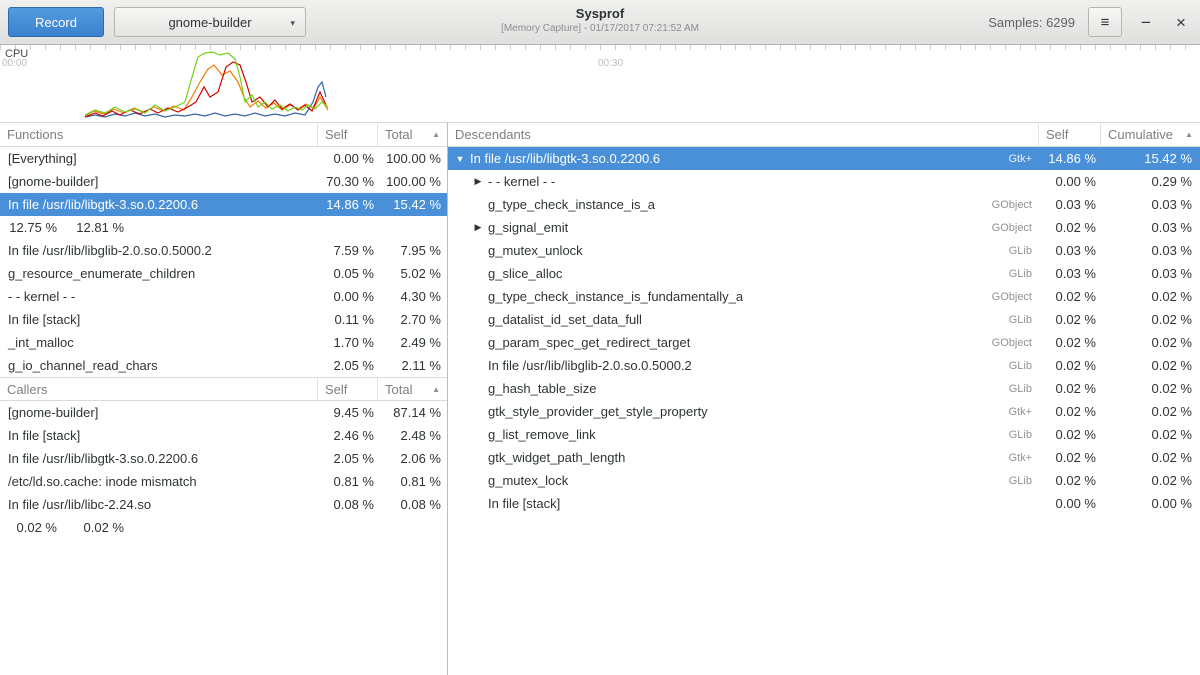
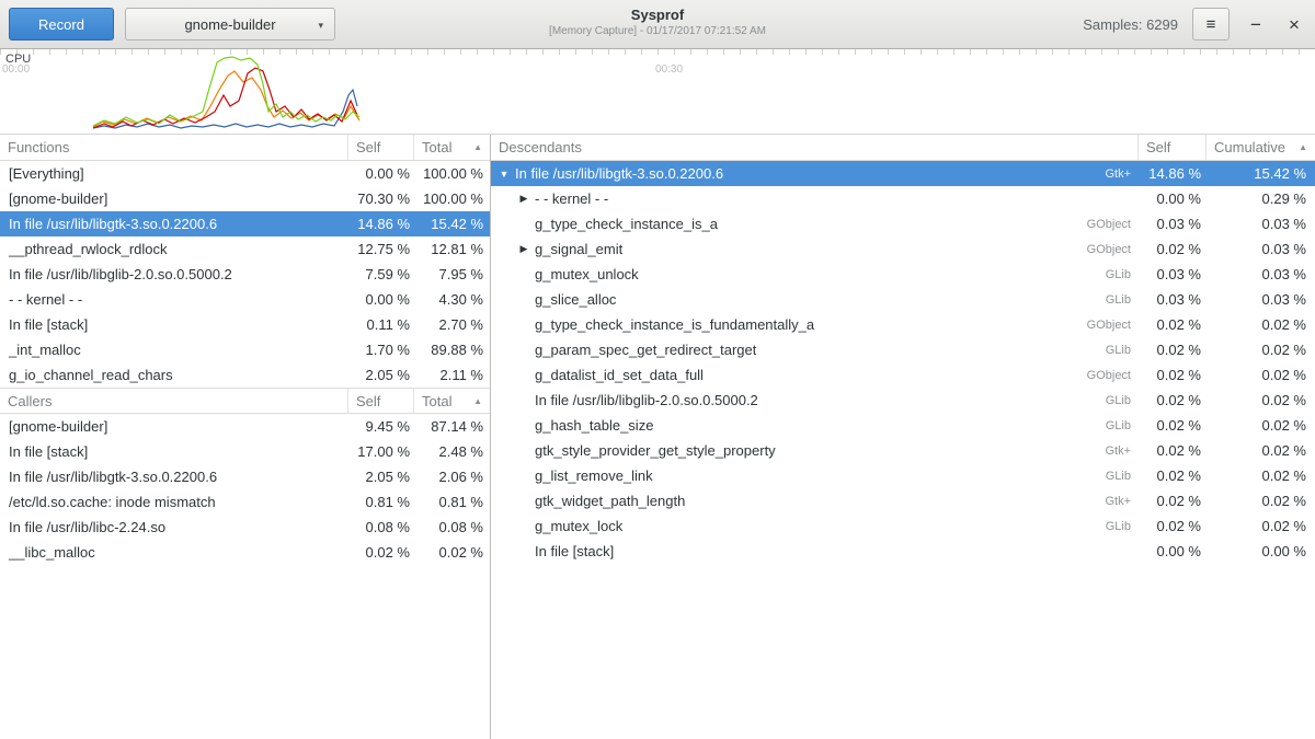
  Record
  gnome-builder
  ▾
  Sysprof
  [Memory Capture] - 01/17/2017 07:21:52 AM
  Samples: 6299
  ≡
  −
  ×
  CPU
  00:00
  00:30
  Functions
  Self
  Total
  ▲
  [Everything]
  0.00 %
  100.00 %
  [gnome-builder]
  70.30 %
  100.00 %
  In file /usr/lib/libgtk-3.so.0.2200.6
  14.86 %
  15.42 %
+ __pthread_rwlock_rdlock
  12.75 %
  12.81 %
  In file /usr/lib/libglib-2.0.so.0.5000.2
  7.59 %
  7.95 %
- g_resource_enumerate_children
- 0.05 %
- 5.02 %
  - - kernel - -
  0.00 %
  4.30 %
  In file [stack]
  0.11 %
  2.70 %
  _int_malloc
  1.70 %
- 2.49 %
+ 89.88 %
  g_io_channel_read_chars
  2.05 %
  2.11 %
  Callers
  Self
  Total
  ▲
  [gnome-builder]
  9.45 %
  87.14 %
  In file [stack]
- 2.46 %
+ 17.00 %
  2.48 %
  In file /usr/lib/libgtk-3.so.0.2200.6
  2.05 %
  2.06 %
  /etc/ld.so.cache: inode mismatch
  0.81 %
  0.81 %
  In file /usr/lib/libc-2.24.so
  0.08 %
  0.08 %
+ __libc_malloc
  0.02 %
  0.02 %
  Descendants
  Self
  Cumulative
  ▲
  ▼
  In file /usr/lib/libgtk-3.so.0.2200.6
  Gtk+
  14.86 %
  15.42 %
  ▶
  - - kernel - -
  0.00 %
  0.29 %
  g_type_check_instance_is_a
  GObject
  0.03 %
  0.03 %
  ▶
  g_signal_emit
  GObject
  0.02 %
  0.03 %
  g_mutex_unlock
  GLib
  0.03 %
  0.03 %
  g_slice_alloc
  GLib
  0.03 %
  0.03 %
  g_type_check_instance_is_fundamentally_a
  GObject
  0.02 %
  0.02 %
- g_datalist_id_set_data_full
+ g_param_spec_get_redirect_target
  GLib
  0.02 %
  0.02 %
- g_param_spec_get_redirect_target
+ g_datalist_id_set_data_full
  GObject
  0.02 %
  0.02 %
  In file /usr/lib/libglib-2.0.so.0.5000.2
  GLib
  0.02 %
  0.02 %
  g_hash_table_size
  GLib
  0.02 %
  0.02 %
  gtk_style_provider_get_style_property
  Gtk+
  0.02 %
  0.02 %
  g_list_remove_link
  GLib
  0.02 %
  0.02 %
  gtk_widget_path_length
  Gtk+
  0.02 %
  0.02 %
  g_mutex_lock
  GLib
  0.02 %
  0.02 %
  In file [stack]
  0.00 %
  0.00 %
